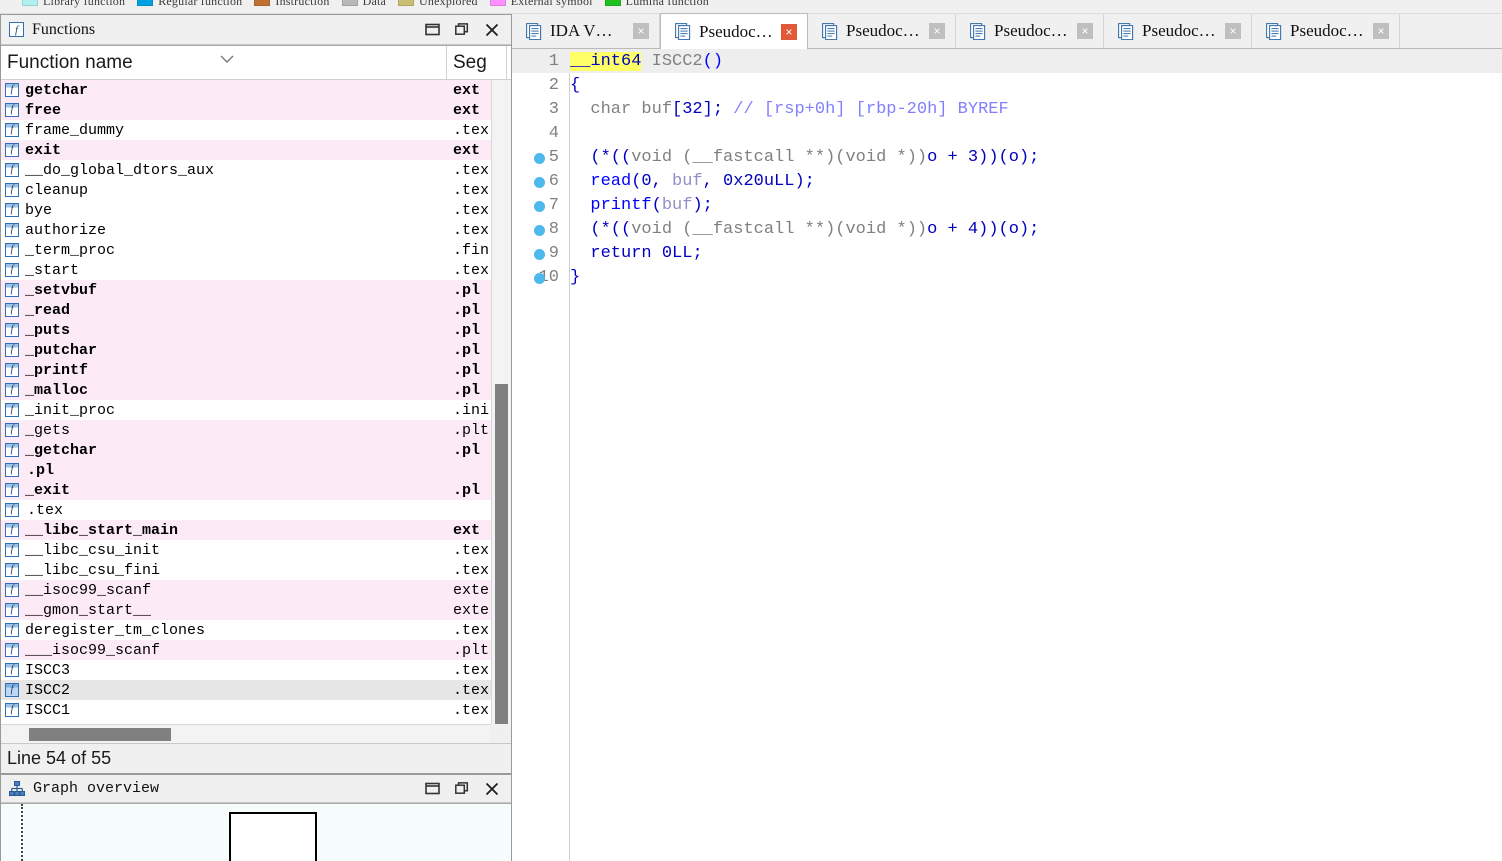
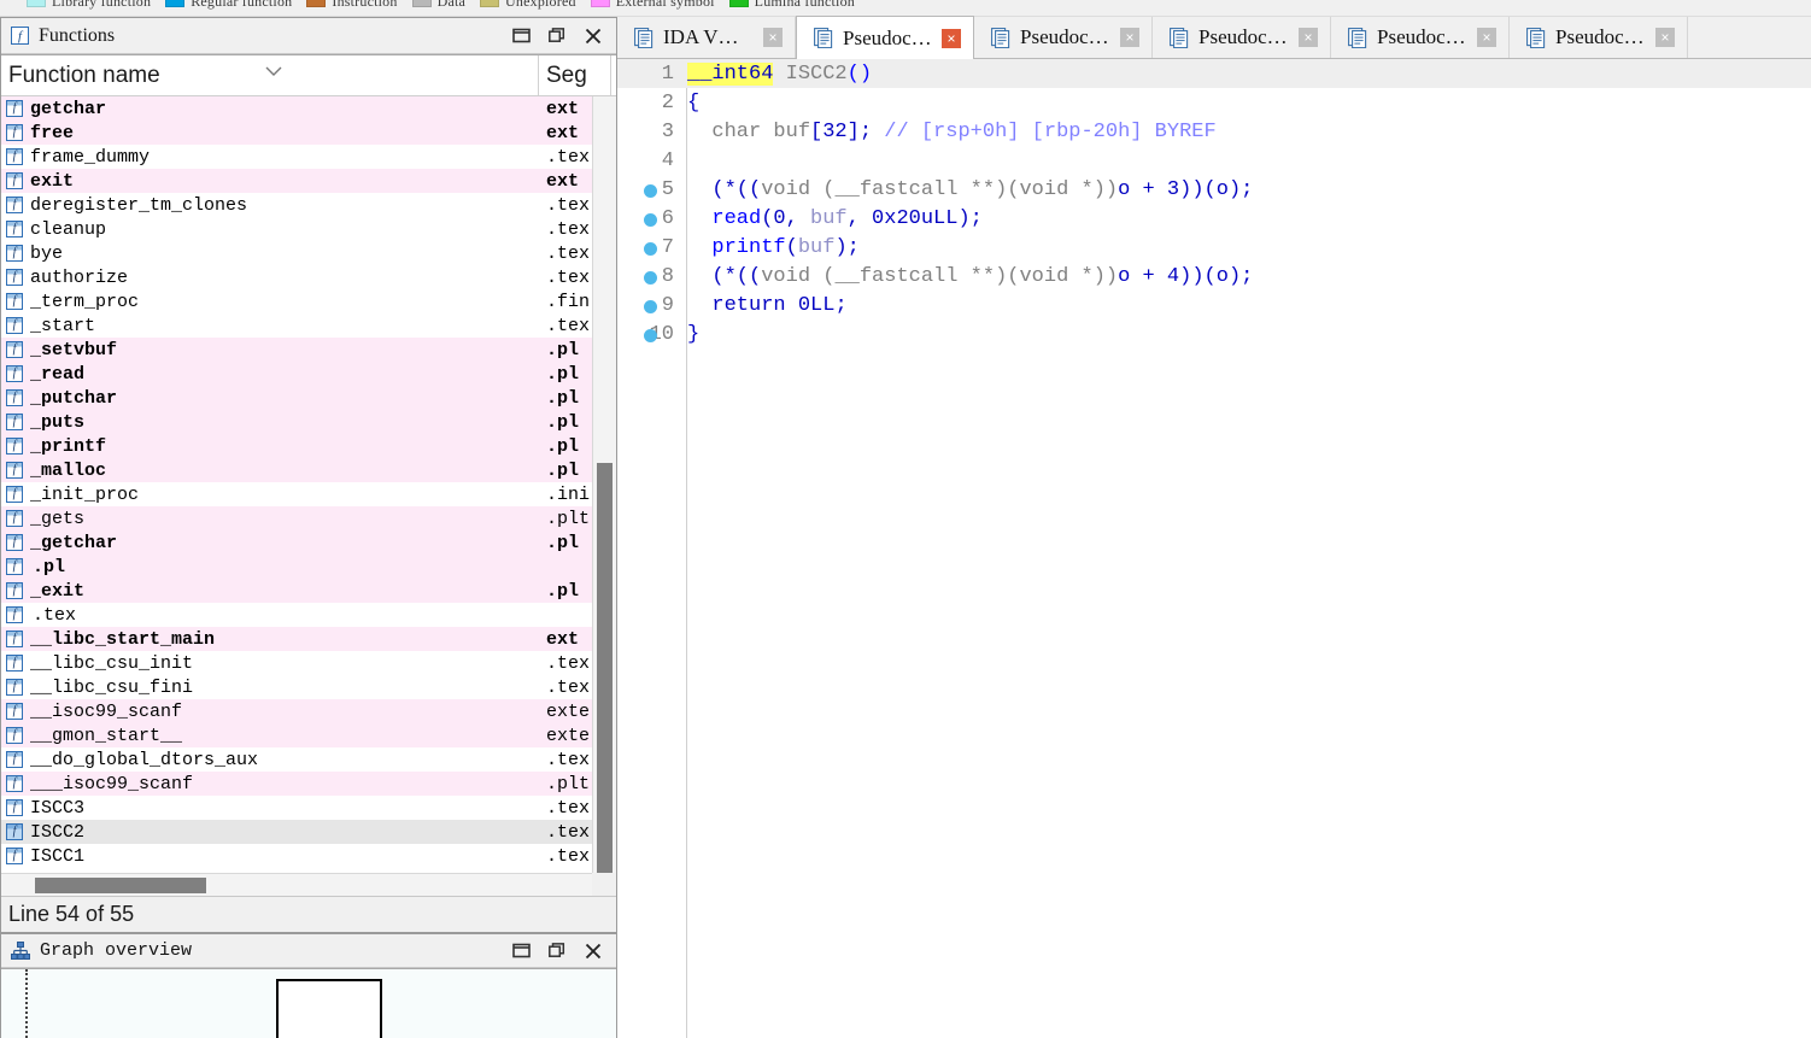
  Library function
  Regular function
  Instruction
  Data
  Unexplored
  External symbol
  Lumina function
  f
  Functions
  Function name
  Seg
  f
  getchar
  ext
  f
  free
  ext
  f
  frame_dummy
  .tex
  f
  exit
  ext
  f
- __do_global_dtors_aux
+ deregister_tm_clones
  .tex
  f
  cleanup
  .tex
  f
  bye
  .tex
  f
  authorize
  .tex
  f
  _term_proc
  .fin
  f
  _start
  .tex
  f
  _setvbuf
  .pl
  f
  _read
  .pl
  f
- _puts
+ _putchar
  .pl
  f
- _putchar
+ _puts
  .pl
  f
  _printf
  .pl
  f
  _malloc
  .pl
  f
  _init_proc
  .ini
  f
  _gets
  .plt
  f
  _getchar
  .pl
  f
  .pl
  f
  _exit
  .pl
  f
  .tex
  f
  __libc_start_main
  ext
  f
  __libc_csu_init
  .tex
  f
  __libc_csu_fini
  .tex
  f
  __isoc99_scanf
  exte
  f
  __gmon_start__
  exte
  f
- deregister_tm_clones
+ __do_global_dtors_aux
  .tex
  f
  ___isoc99_scanf
  .plt
  f
  ISCC3
  .tex
  f
  ISCC2
  .tex
  f
  ISCC1
  .tex
  Line 54 of 55
  Graph overview
  IDA V…
  ×
  Pseudoc…
  ×
  Pseudoc…
  ×
  Pseudoc…
  ×
  Pseudoc…
  ×
  Pseudoc…
  ×
  1
  __int64 ISCC2()
  2
  {
  3
  char buf[32]; // [rsp+0h] [rbp-20h] BYREF
  4
  5
  (*((void (__fastcall **)(void *))o + 3))(o);
  6
  read(0, buf, 0x20uLL);
  7
  printf(buf);
  8
  (*((void (__fastcall **)(void *))o + 4))(o);
  9
  return 0LL;
  }
